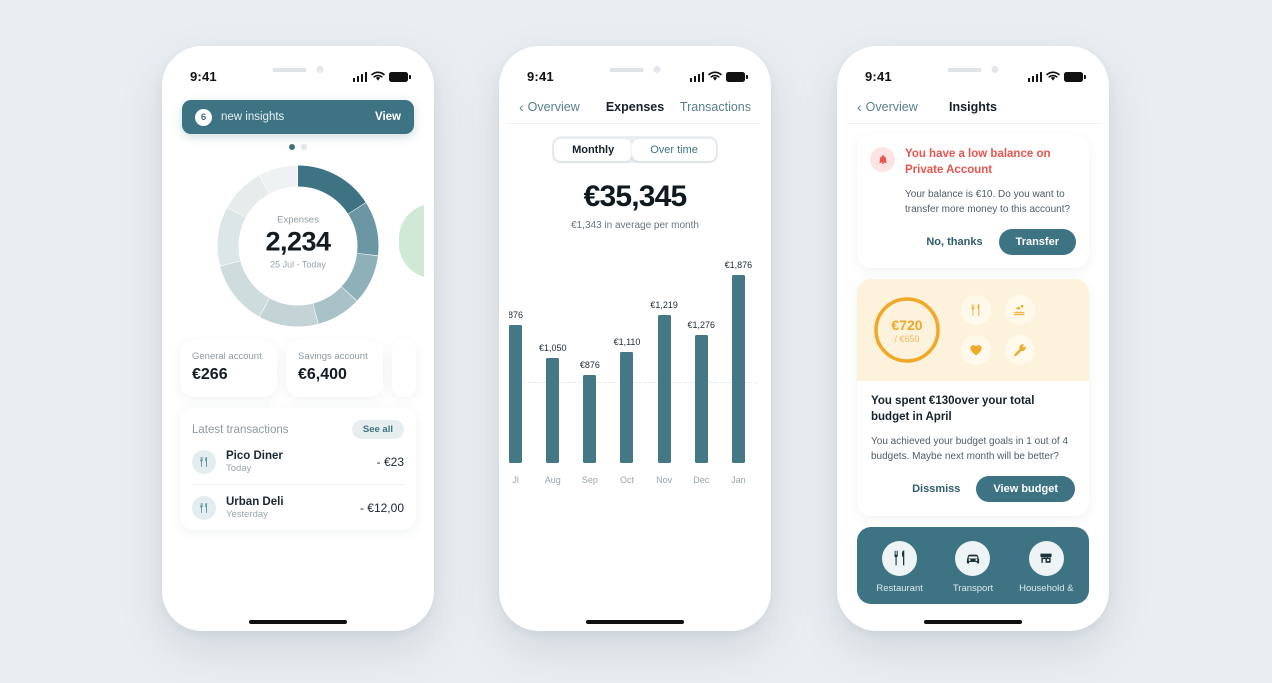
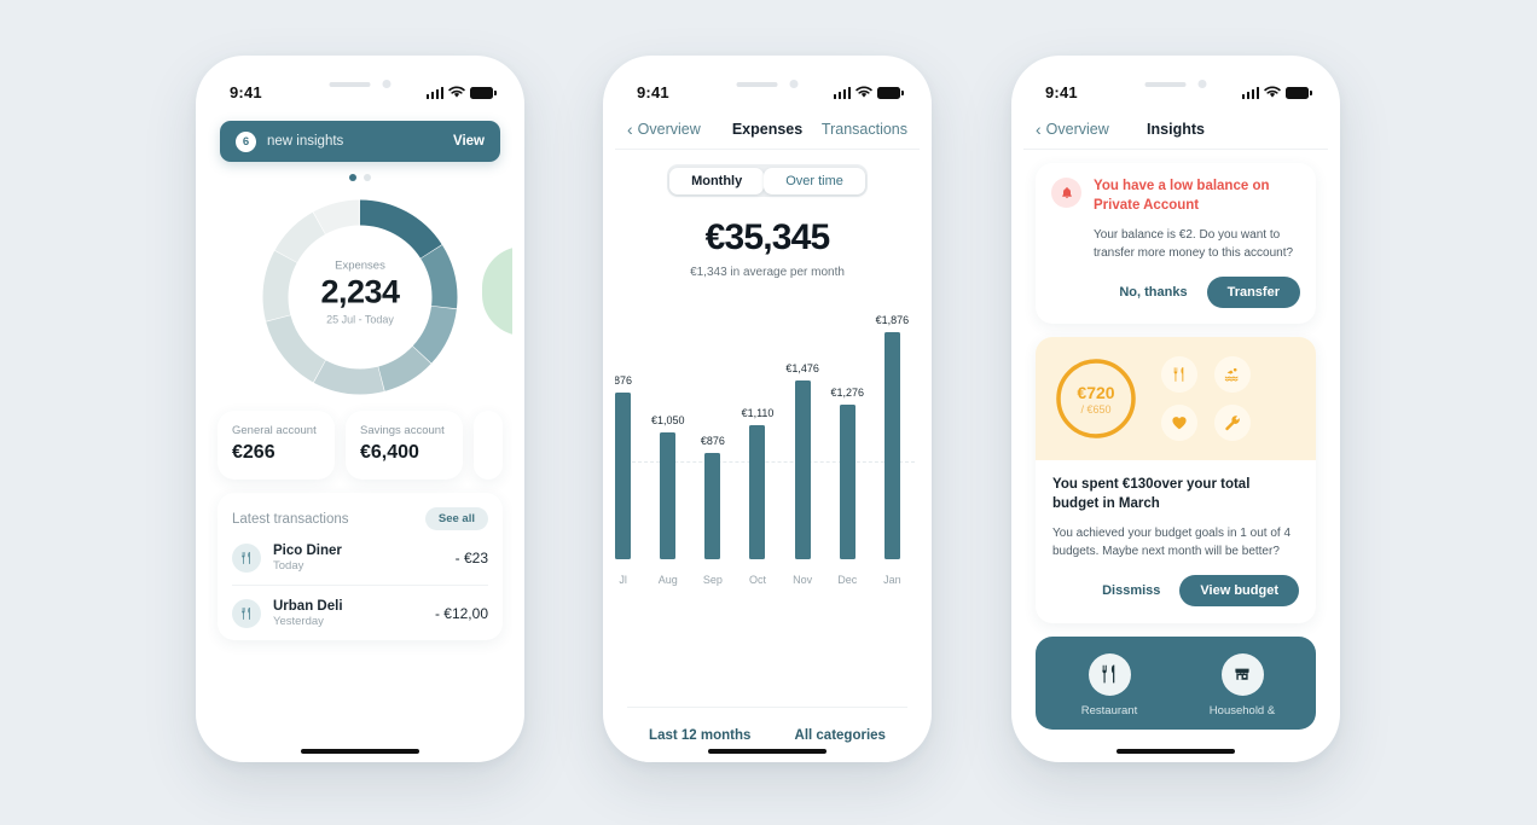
  9:41
  6
  new insights
  View
  Expenses
  2,234
  25 Jul - Today
  General account
  €266
  Savings account
  €6,400
  Latest transactions
  See all
  Pico Diner
  Today
  - €23
  Urban Deli
  Yesterday
  - €12,00
  9:41
  ‹
  Overview
  Expenses
  Transactions
  Monthly
  Over time
  €35,345
  €1,343 in average per month
  876
  €1,050
  €876
  €1,110
- €1,219
+ €1,476
  €1,276
  €1,876
  Jl
  Aug
  Sep
  Oct
  Nov
  Dec
  Jan
+ Last 12 months
+ All categories
  9:41
  ‹
  Overview
  Insights
  You have a low balance on Private Account
- Your balance is €10. Do you want to transfer more money to this account?
+ Your balance is €2. Do you want to transfer more money to this account?
  No, thanks
  Transfer
  €720
  / €650
- You spent €130over your total budget in April
+ You spent €130over your total budget in March
  You achieved your budget goals in 1 out of 4 budgets. Maybe next month will be better?
  Dissmiss
  View budget
  Restaurant
- Transport
  Household &
